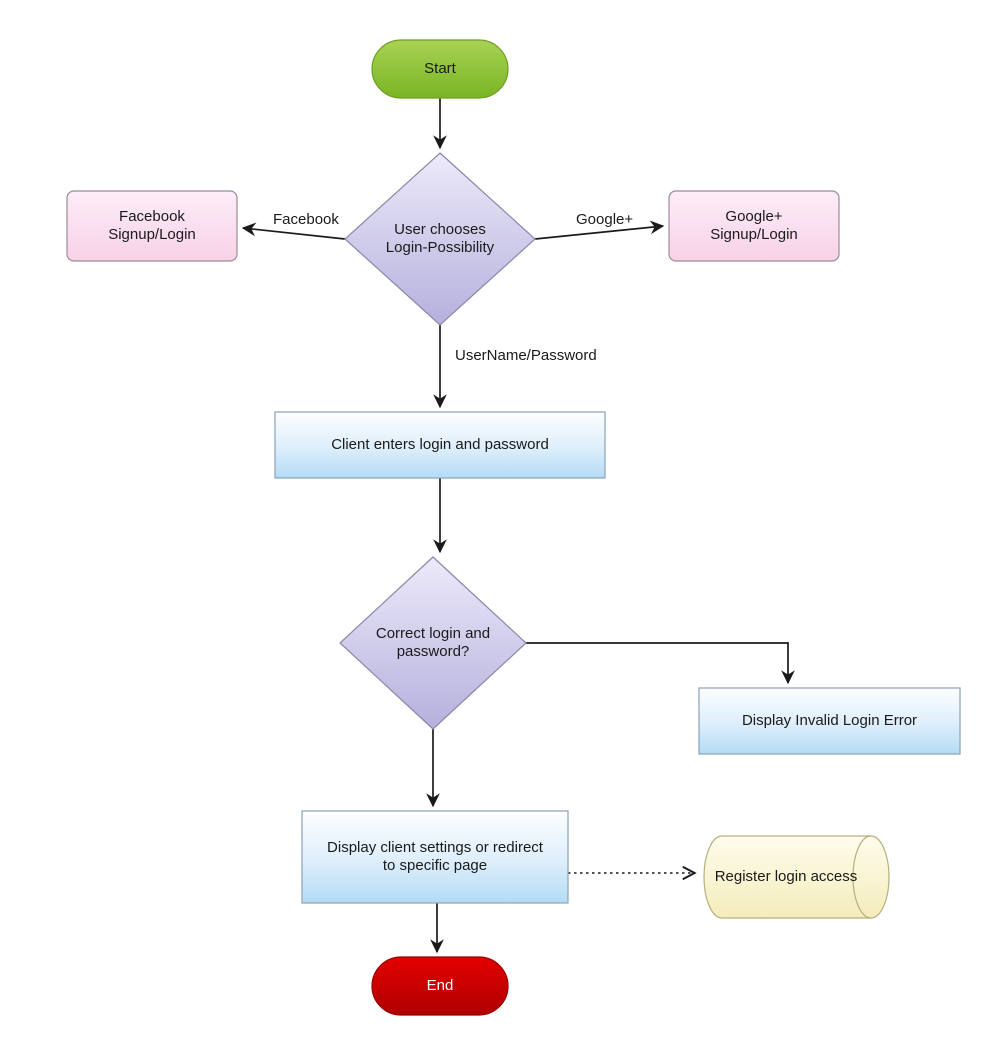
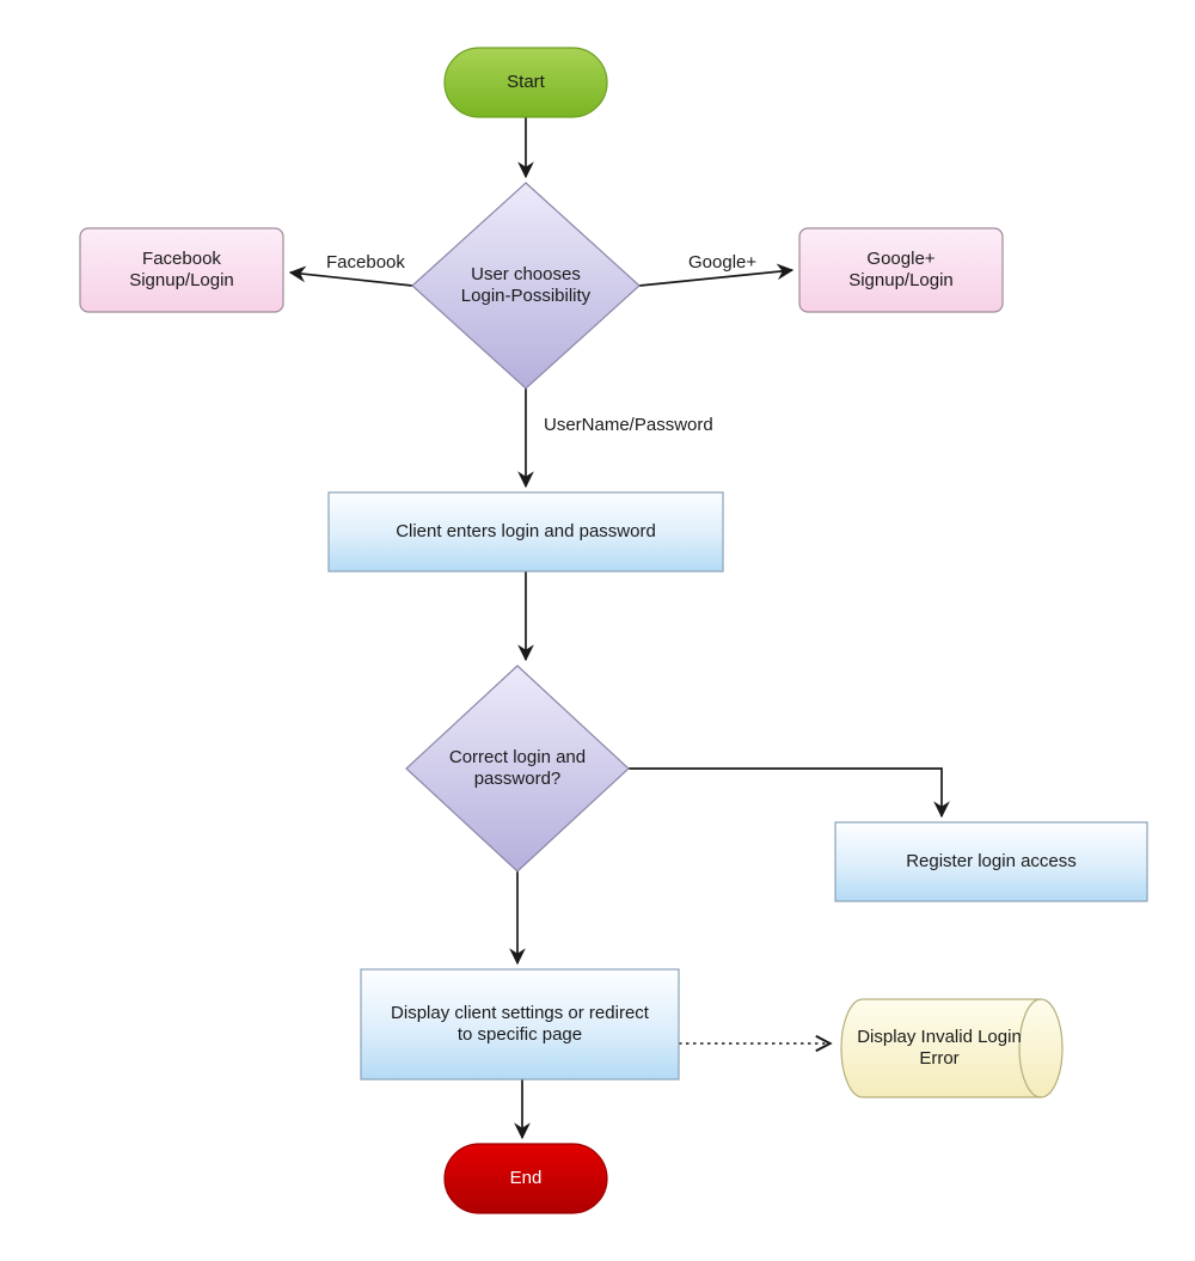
  Start
  User chooses
  Login-Possibility
  Facebook
  Signup/Login
  Google+
  Signup/Login
  Client enters login and password
  Correct login and
  password?
- Display Invalid Login Error
+ Register login access
  Display client settings or redirect
  to specific page
- Register login access
+ Display Invalid Login Error
  End
  Facebook
  Google+
  UserName/Password
